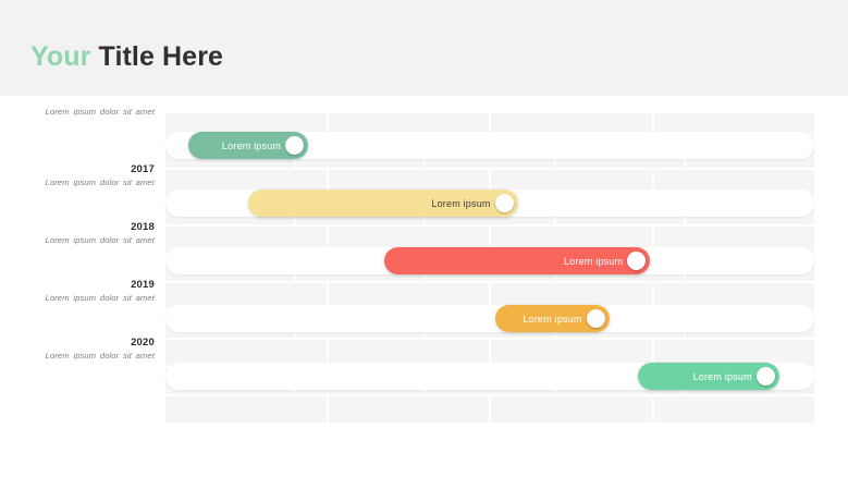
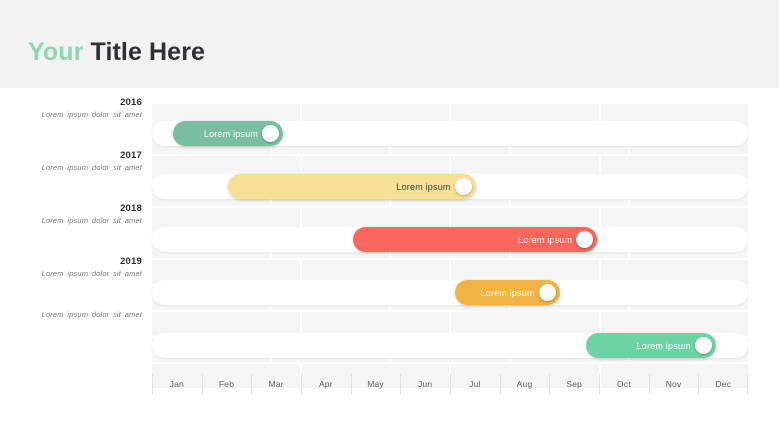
  Your Title Here
+ 2016
  Lorem ipsum dolor sit amet
  2017
  Lorem ipsum dolor sit amet
  2018
  Lorem ipsum dolor sit amet
  2019
  Lorem ipsum dolor sit amet
- 2020
  Lorem ipsum dolor sit amet
  Lorem ipsum
  Lorem ipsum
  Lorem ipsum
  Lorem ipsum
  Lorem ipsum
+ Jan
+ Feb
+ Mar
+ Apr
+ May
+ Jun
+ Jul
+ Aug
+ Sep
+ Oct
+ Nov
+ Dec
